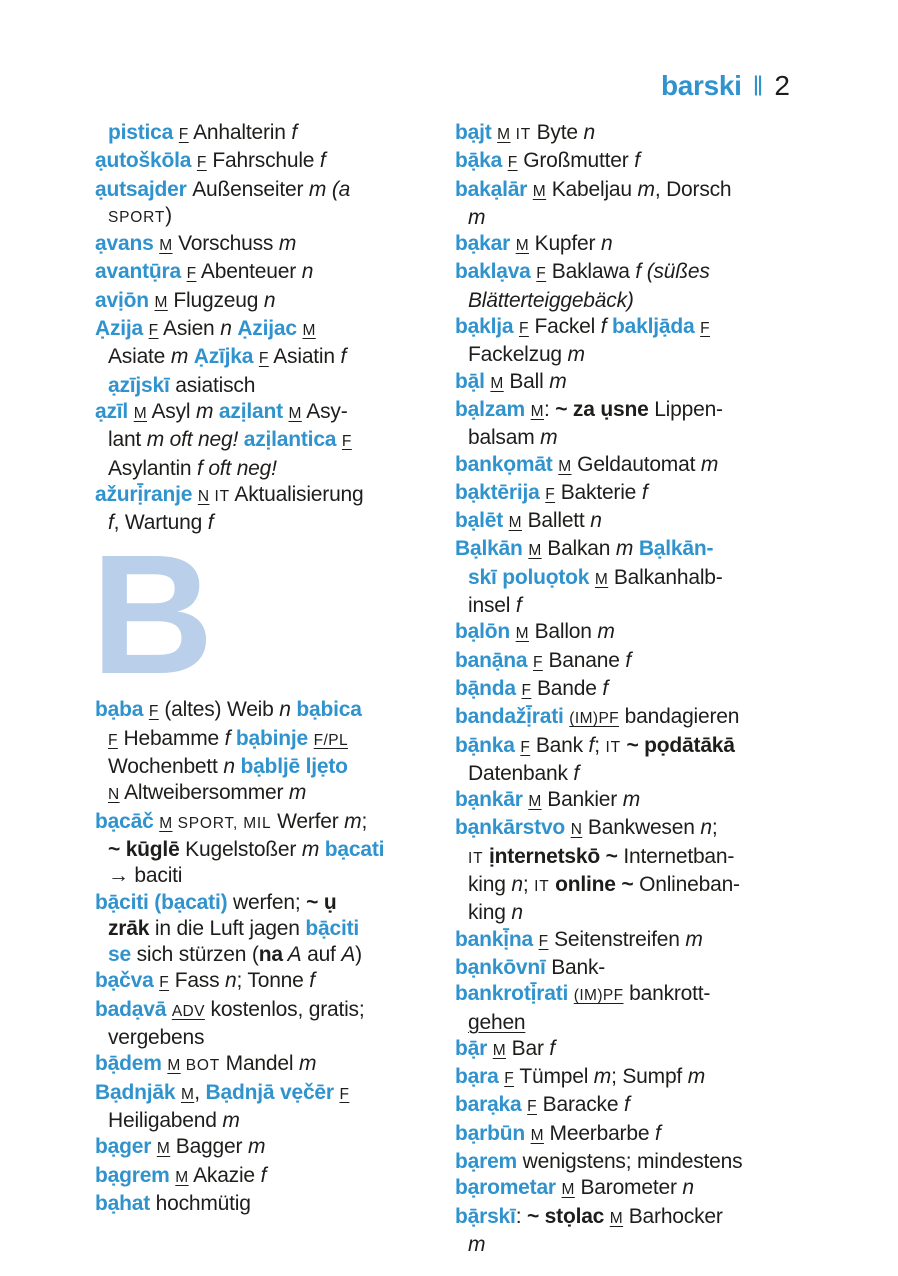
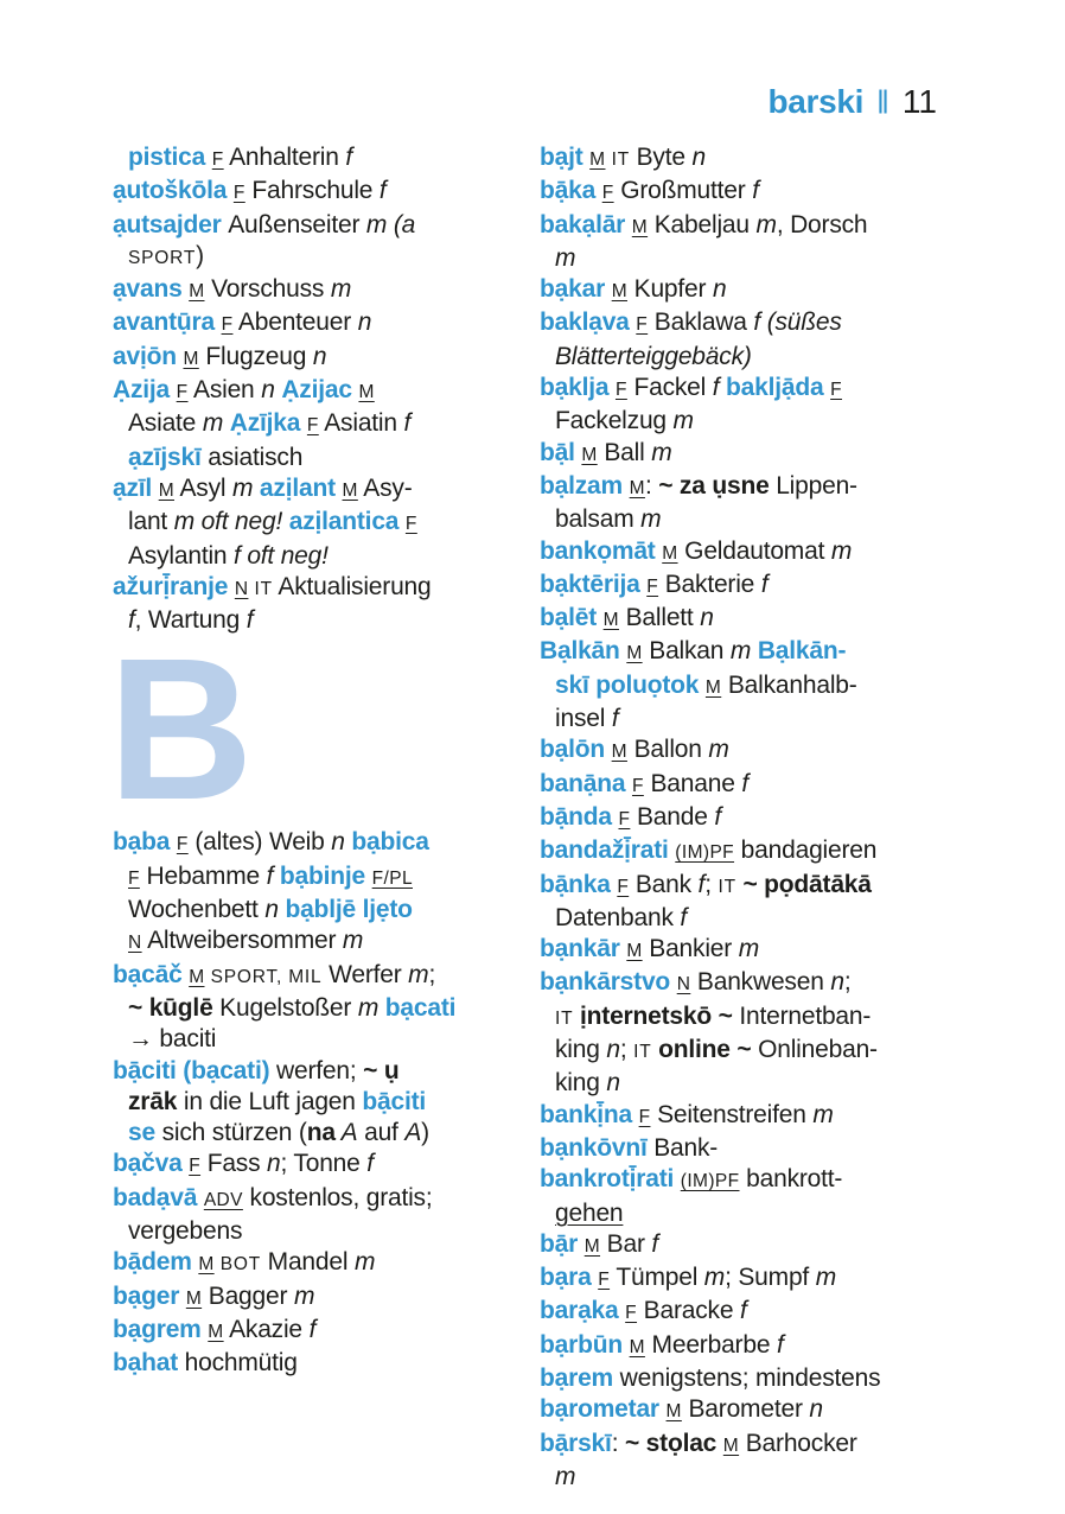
  barski
  ‖
- 2
+ 11
  pistica F Anhalterin f
  ạutoškōla F Fahrschule f
  ạutsajder Außenseiter m (a
  SPORT)
  ạvans M Vorschuss m
  avantụ̄ra F Abenteuer n
  avịōn M Flugzeug n
  Ạzija F Asien n Ạzijac M
  Asiate m Ạzījka F Asiatin f
  ạzījskī asiatisch
  ạzīl M Asyl m azịlant M Asy-
  lant m oft neg! azịlantica F
  Asylantin f oft neg!
  ažurị̄ranje N IT Aktualisierung
  f, Wartung f
  B
  bạba F (altes) Weib n bạbica
  F Hebamme f bạbinje F/PL
  Wochenbett n bạbljē ljẹto
  N Altweibersommer m
  bạcāč M SPORT, MIL Werfer m;
  ~ kūglē Kugelstoßer m bạcati
  → baciti
  bạ̄citi (bạcati) werfen; ~ ụ
  zrāk in die Luft jagen bạ̄citi
  se sich stürzen (na A auf A)
  bạčva F Fass n; Tonne f
  badạvā ADV kostenlos, gratis;
  vergebens
  bạ̄dem M BOT Mandel m
- Bạdnjāk M, Bạdnjā vẹčēr F
- Heiligabend m
  bạger M Bagger m
  bạgrem M Akazie f
  bạhat hochmütig
  bạjt M IT Byte n
  bạ̄ka F Großmutter f
  bakạlār M Kabeljau m, Dorsch
  m
  bạkar M Kupfer n
  baklạva F Baklawa f (süßes
  Blätterteiggebäck)
  bạklja F Fackel f bakljạ̄da F
  Fackelzug m
  bạ̄l M Ball m
  bạlzam M: ~ za ụsne Lippen-
  balsam m
  bankọmāt M Geldautomat m
  bạktērija F Bakterie f
  bạlēt M Ballett n
  Bạlkān M Balkan m Bạlkān-
  skī poluọtok M Balkanhalb-
  insel f
  bạlōn M Ballon m
  banạ̄na F Banane f
  bạ̄nda F Bande f
  bandažị̄rati (IM)PF bandagieren
  bạ̄nka F Bank f; IT ~ pọdātākā
  Datenbank f
  bạnkār M Bankier m
  bạnkārstvo N Bankwesen n;
  IT ịnternetskō ~ Internetban-
  king n; IT online ~ Onlineban-
  king n
  bankị̄na F Seitenstreifen m
  bạnkōvnī Bank-
  bankrotị̄rati (IM)PF bankrott-
  gehen
  bạ̄r M Bar f
  bạra F Tümpel m; Sumpf m
  barạka F Baracke f
  bạrbūn M Meerbarbe f
  bạrem wenigstens; mindestens
  bạrometar M Barometer n
  bạ̄rskī: ~ stọlac M Barhocker
  m
